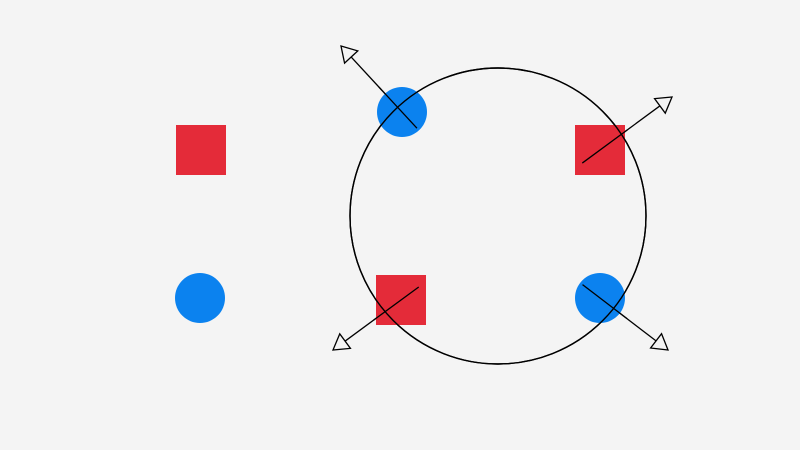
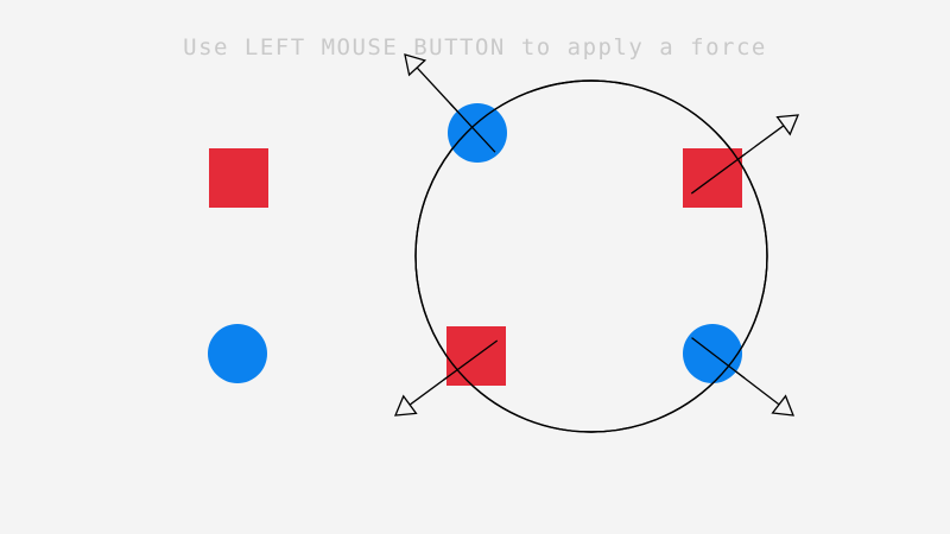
+ Use LEFT MOUSE BUTTON to apply a force
